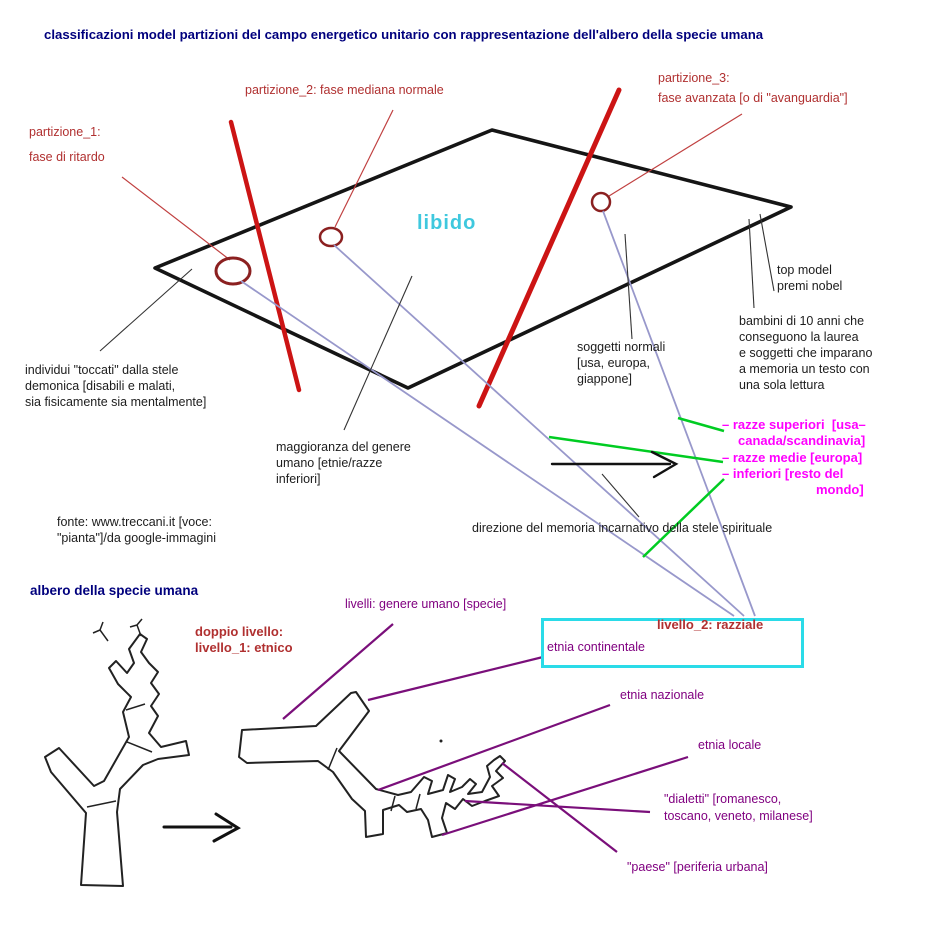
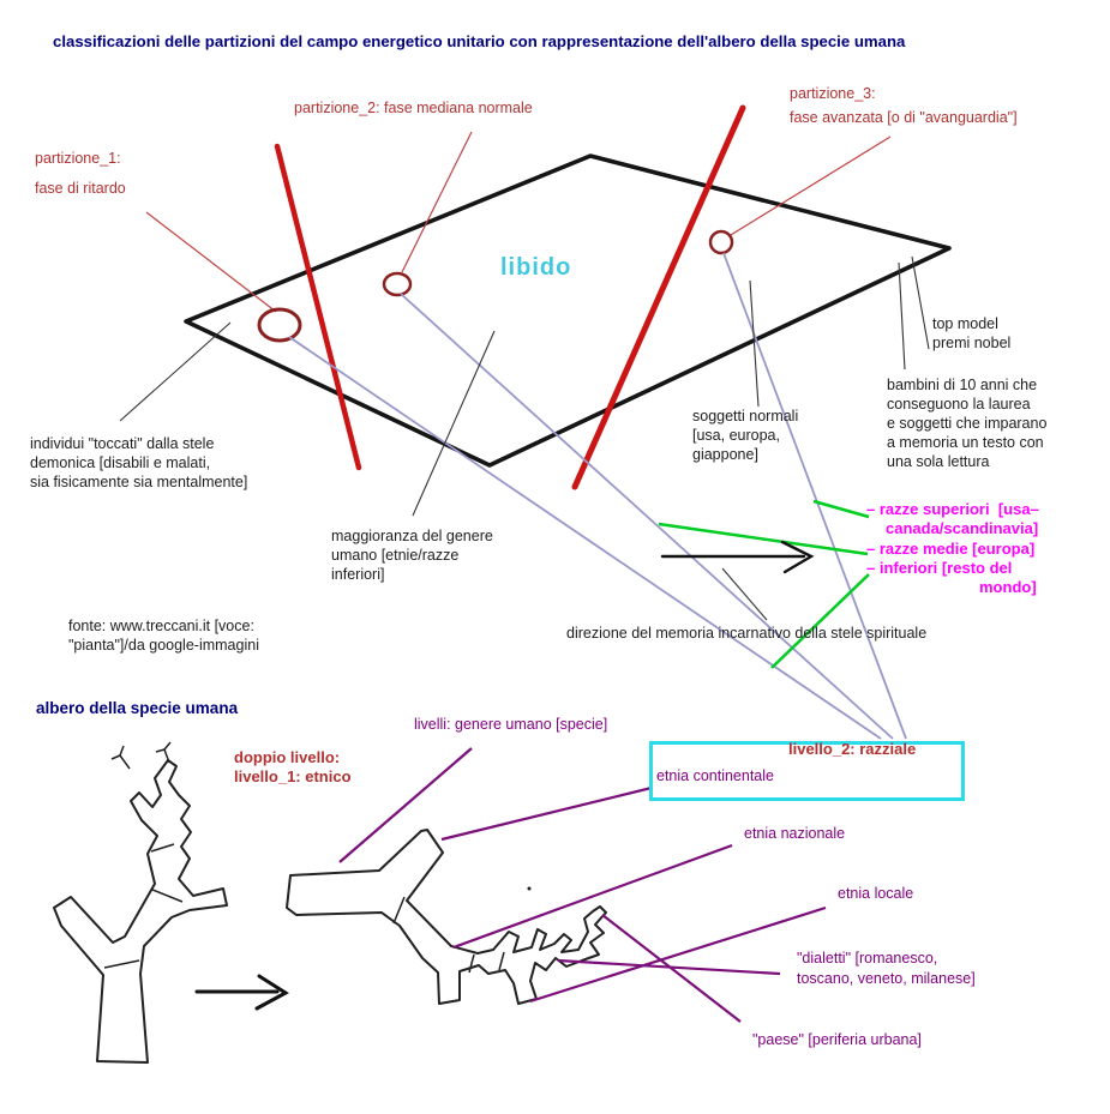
- classificazioni model partizioni del campo energetico unitario con rappresentazione dell'albero della specie umana
+ classificazioni delle partizioni del campo energetico unitario con rappresentazione dell'albero della specie umana
  partizione_1:
  fase di ritardo
  partizione_2: fase mediana normale
  partizione_3:
  fase avanzata [o di "avanguardia"]
  libido
  individui "toccati" dalla stele
  demonica [disabili e malati,
  sia fisicamente sia mentalmente]
  maggioranza del genere
  umano [etnie/razze
  inferiori]
  soggetti normali
  [usa, europa,
  giappone]
  top model
  premi nobel
  bambini di 10 anni che
  conseguono la laurea
  e soggetti che imparano
  a memoria un testo con
  una sola lettura
  – razze superiori [usa–
  canada/scandinavia]
  – razze medie [europa]
  – inferiori [resto del
  mondo]
  direzione del memoria incarnativo della stele spirituale
  fonte: www.treccani.it [voce:
  "pianta"]/da google-immagini
  albero della specie umana
  doppio livello:
  livello_1: etnico
  livelli: genere umano [specie]
  livello_2: razziale
  etnia continentale
  etnia nazionale
  etnia locale
  "dialetti" [romanesco,
  toscano, veneto, milanese]
  "paese" [periferia urbana]
